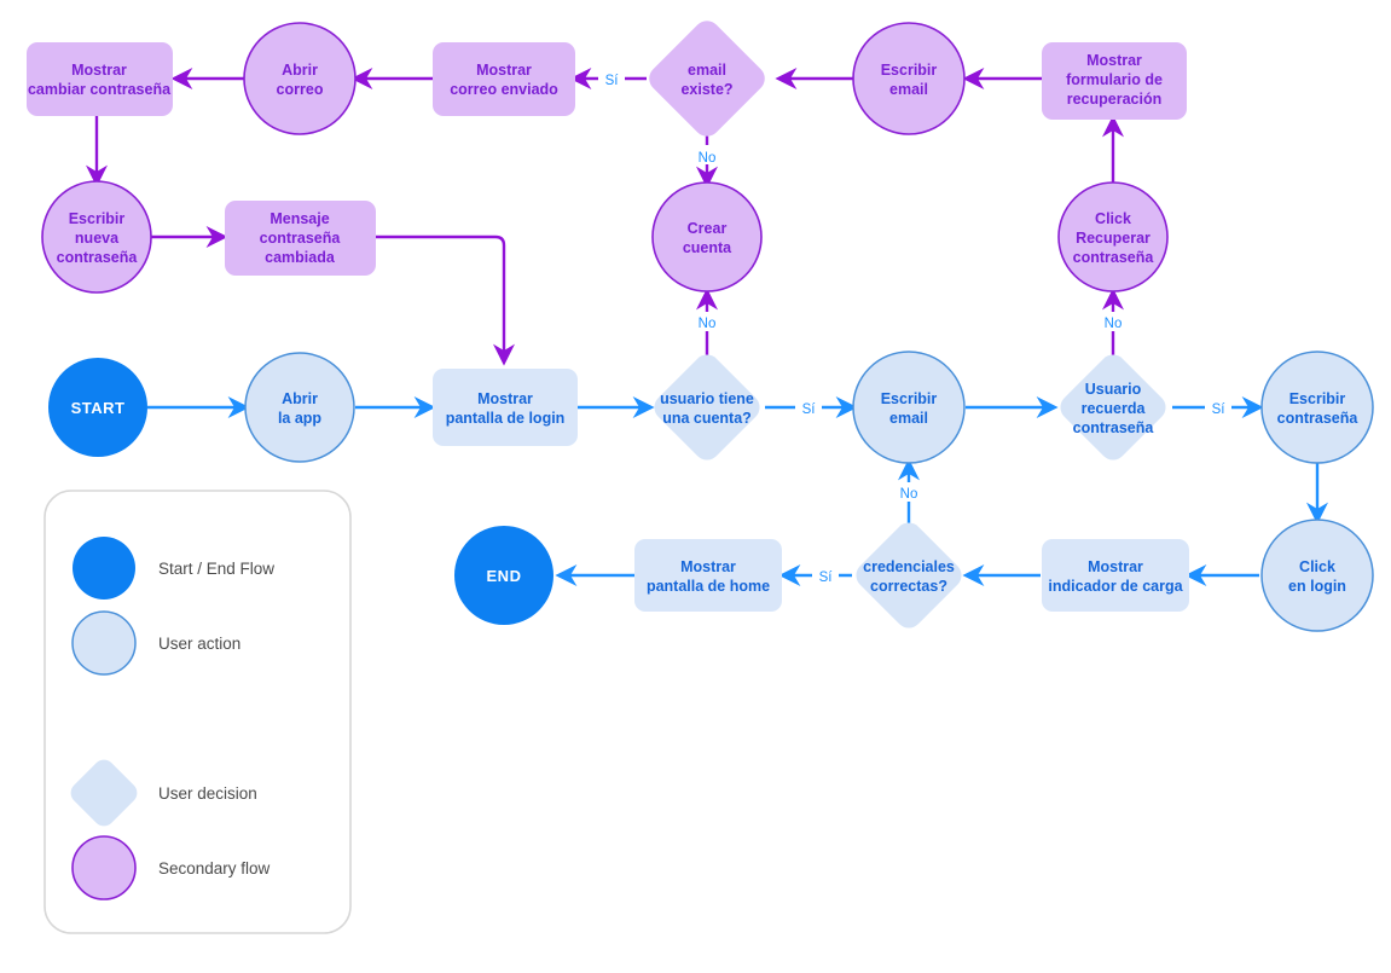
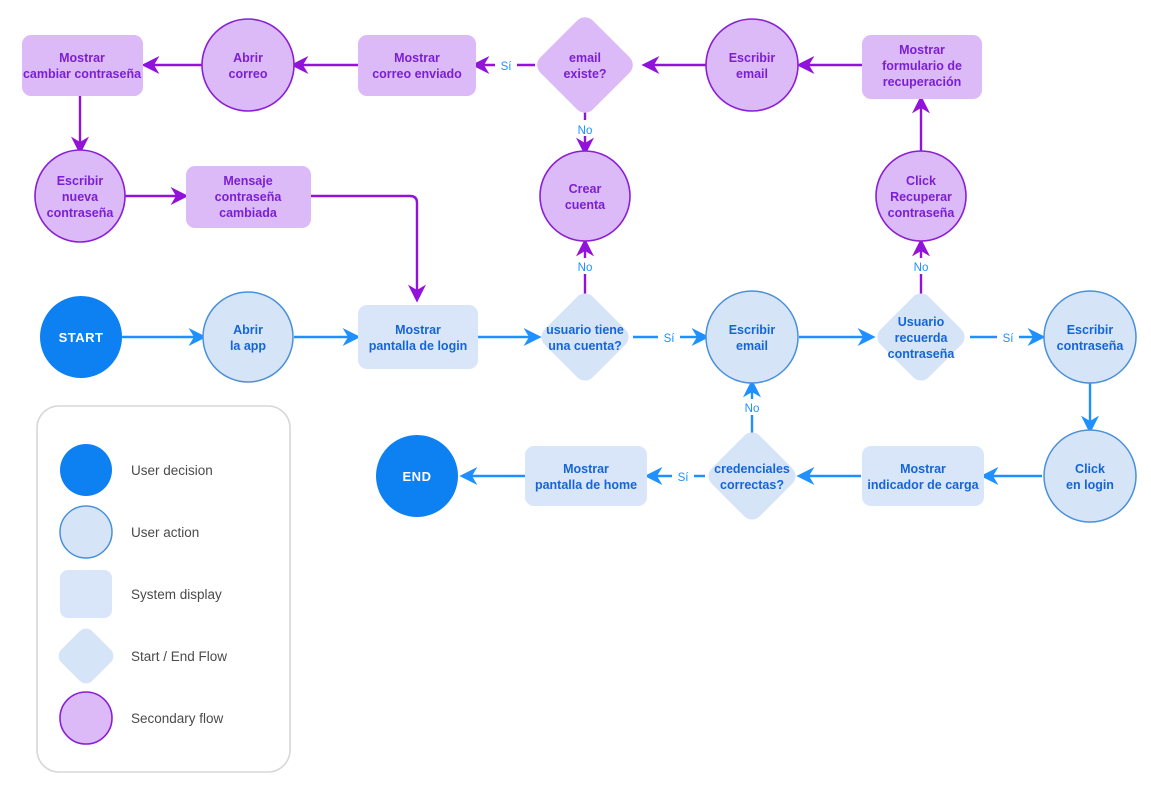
  No
  Sí
  No
  No
  Sí
  Sí
  No
  Sí
  Mostrar
  cambiar contraseña
  Abrir
  correo
  Mostrar
  correo enviado
  email
  existe?
  Escribir
  email
  Mostrar
  formulario de
  recuperación
  Escribir
  nueva
  contraseña
  Mensaje
  contraseña
  cambiada
  Crear
  cuenta
  Click
  Recuperar
  contraseña
  START
  Abrir
  la app
  Mostrar
  pantalla de login
  usuario tiene
  una cuenta?
  Escribir
  email
  Usuario
  recuerda
  contraseña
  Escribir
  contraseña
  Click
  en login
  Mostrar
  indicador de carga
  credenciales
  correctas?
  Mostrar
  pantalla de home
  END
- Start / End Flow
+ User decision
  User action
+ System display
- User decision
+ Start / End Flow
  Secondary flow
